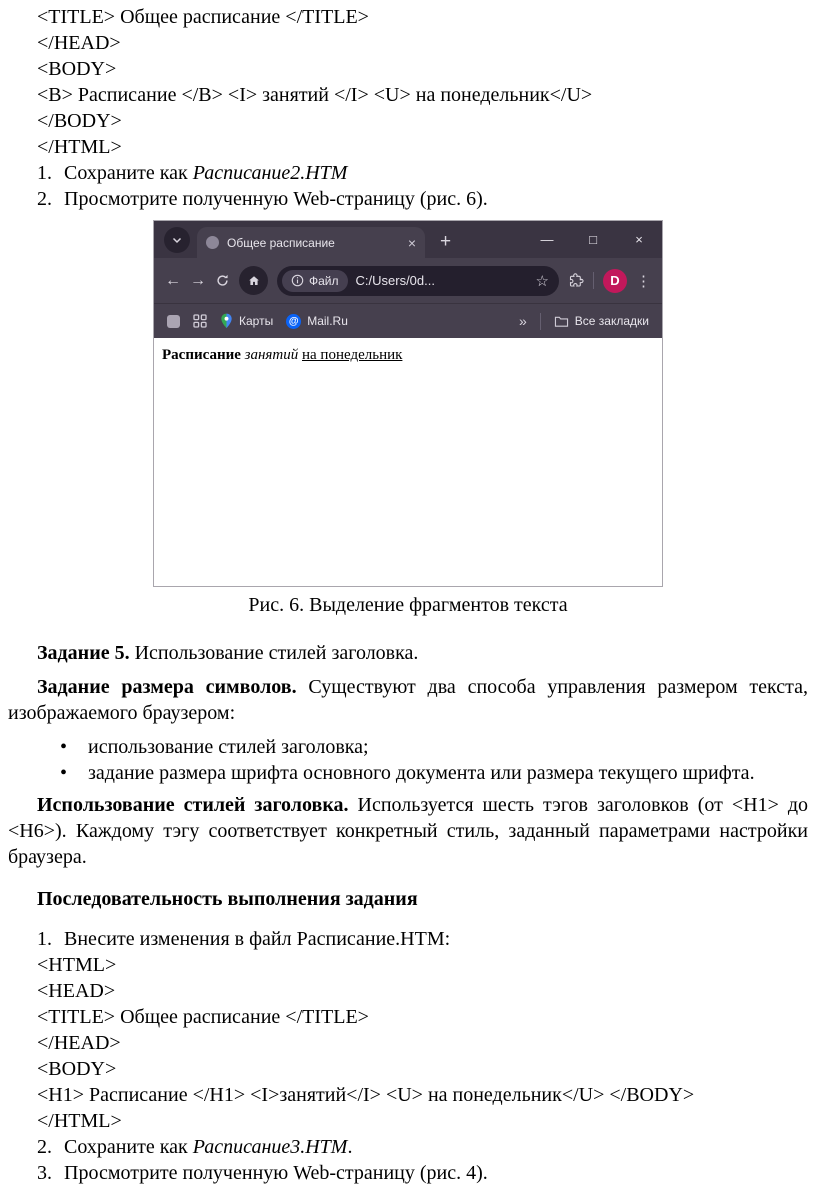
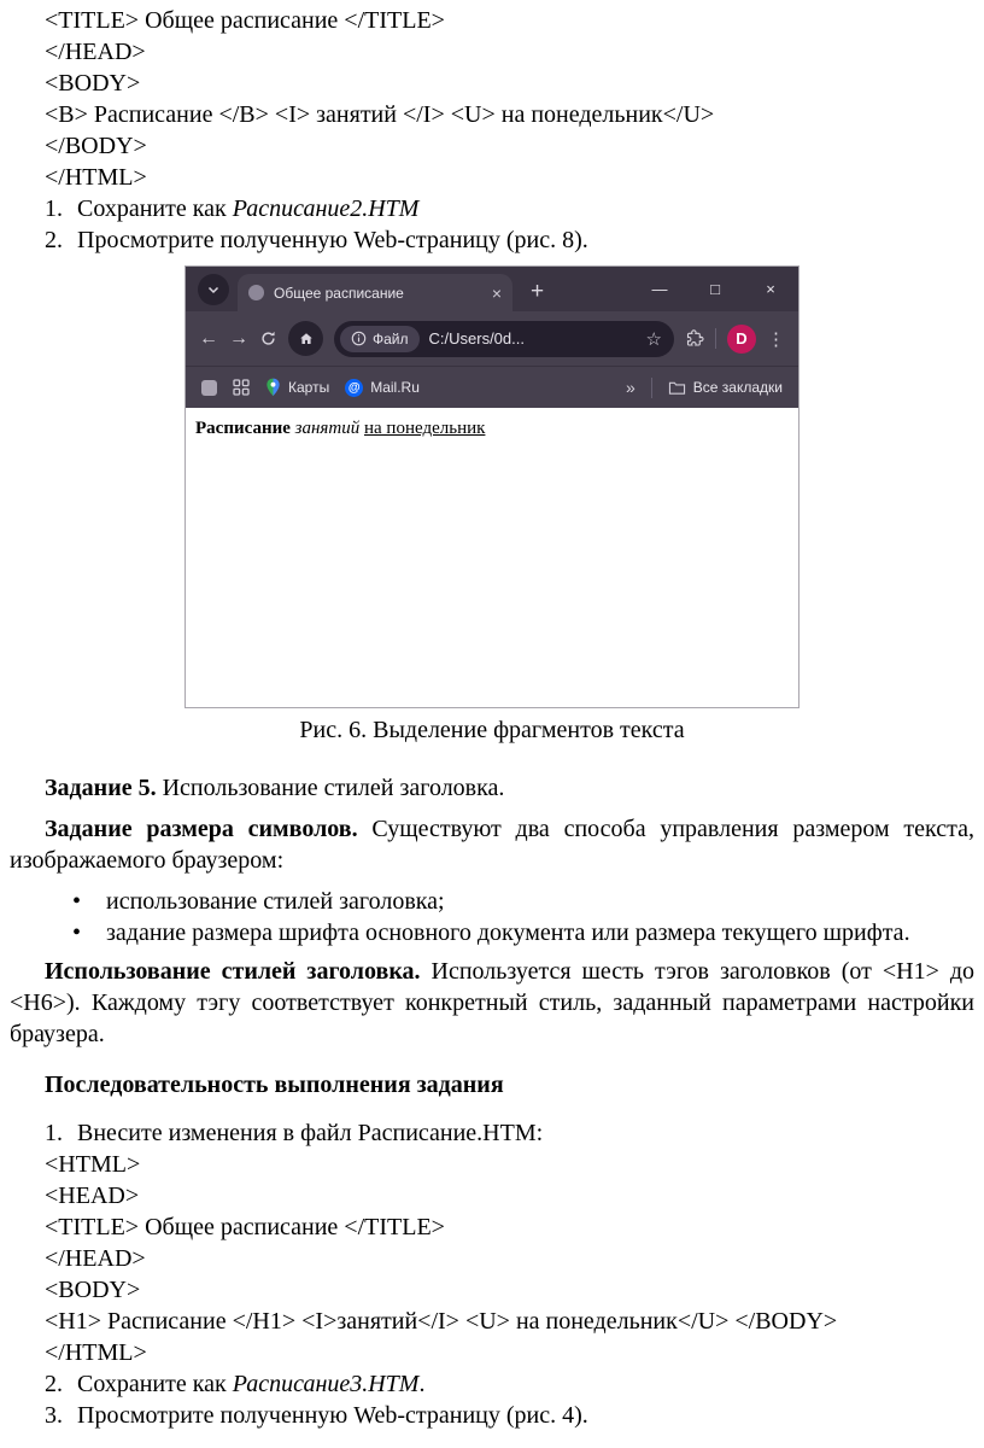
  <TITLE> Общее расписание </TITLE>
  </HEAD>
  <BODY>
  <B> Расписание </B> <I> занятий </I> <U> на понедельник</U>
  </BODY>
  </HTML>
  1. Сохраните как Расписание2.HTM
- 2. Просмотрите полученную Web-страницу (рис. 6).
+ 2. Просмотрите полученную Web-страницу (рис. 8).
  Общее расписание
  ×
  +
  —
  □
  ×
  ←
  →
  Файл
  C:/Users/0d...
  ☆
  D
  ⋮
  Карты
  @
  Mail.Ru
  »
  Все закладки
  Расписание занятий на понедельник
  Рис. 6. Выделение фрагментов текста
  Задание 5. Использование стилей заголовка.
  Задание размера символов. Существуют два способа управления размером текста, изображаемого браузером:
  • использование стилей заголовка;
  • задание размера шрифта основного документа или размера текущего шрифта.
  Использование стилей заголовка. Используется шесть тэгов заголовков (от <H1> до <H6>). Каждому тэгу соответствует конкретный стиль, заданный параметрами настройки браузера.
  Последовательность выполнения задания
  1. Внесите изменения в файл Расписание.HTM:
  <HTML>
  <HEAD>
  <TITLE> Общее расписание </TITLE>
  </HEAD>
  <BODY>
  <H1> Расписание </H1> <I>занятий</I> <U> на понедельник</U> </BODY>
  </HTML>
  2. Сохраните как Расписание3.HTM.
  3. Просмотрите полученную Web-страницу (рис. 4).
